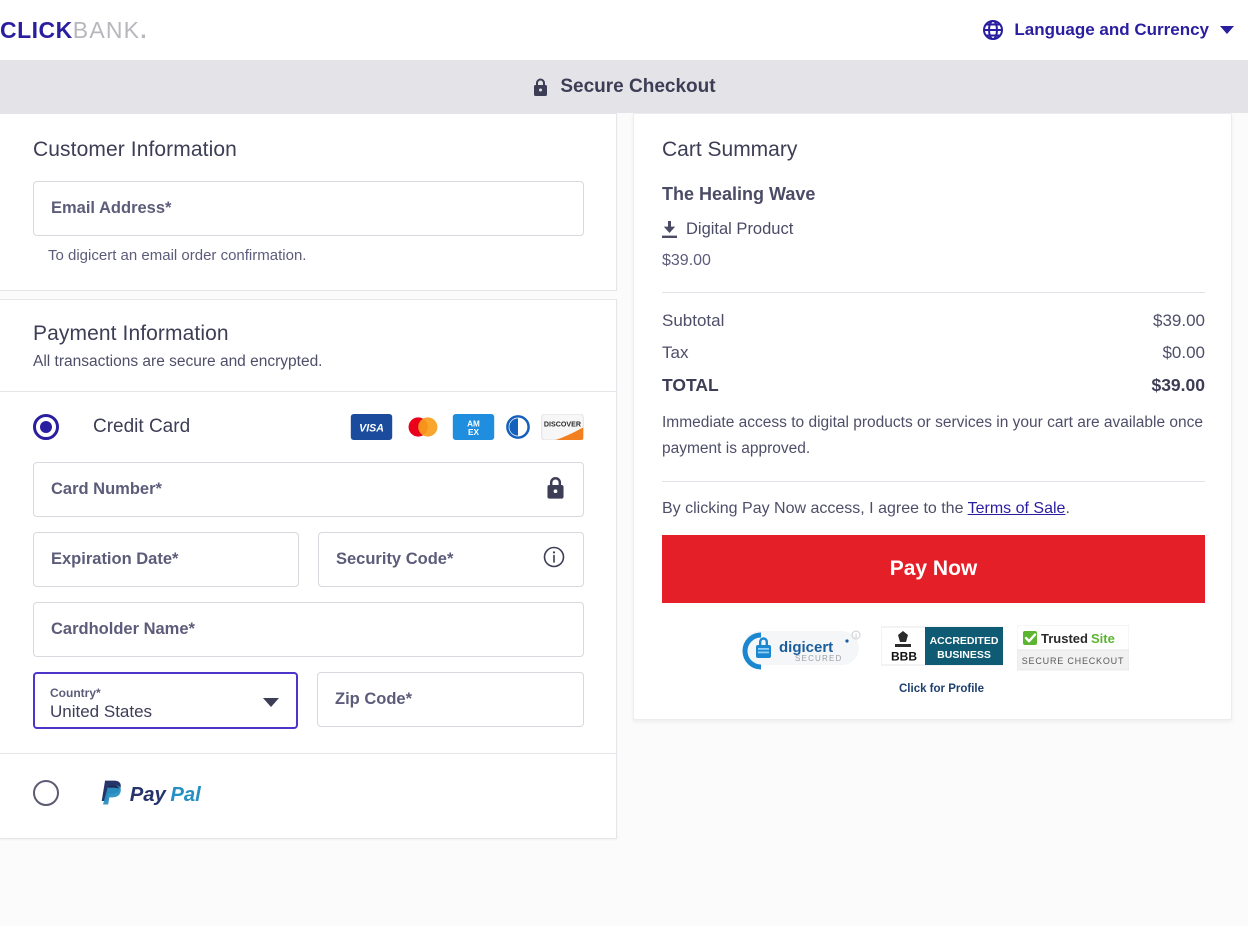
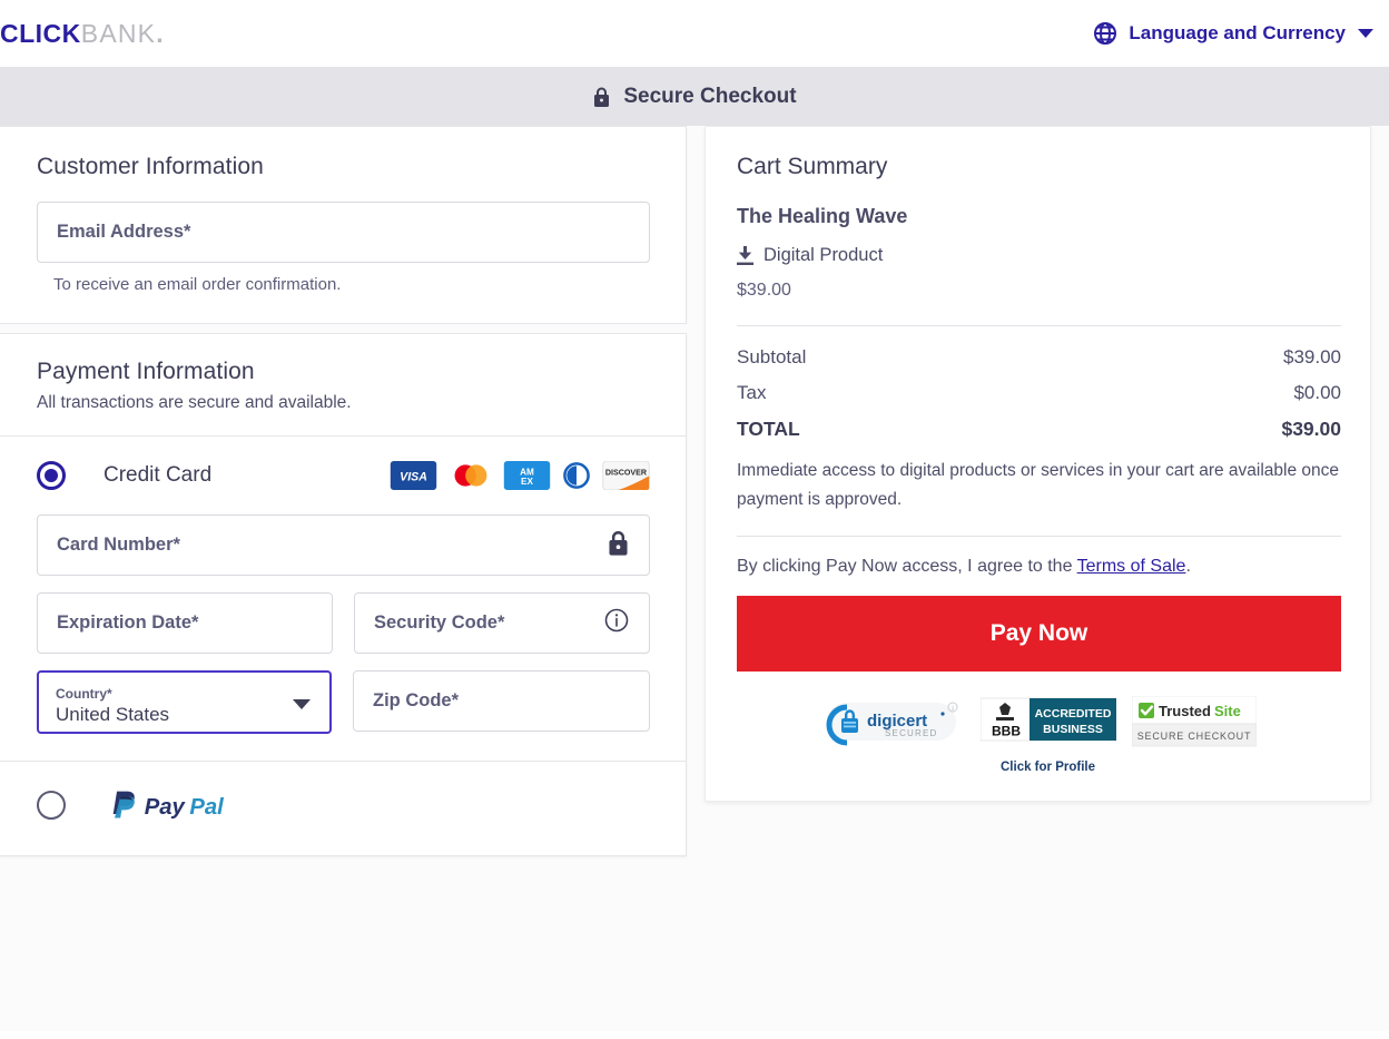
  CLICK
  BANK
  .
  Language and Currency
  Secure Checkout
  Customer Information
  Email Address*
- To digicert an email order confirmation.
+ To receive an email order confirmation.
  Payment Information
- All transactions are secure and encrypted.
+ All transactions are secure and available.
  Credit Card
  VISA
  AM
  EX
  DISCOVER
  Card Number*
  Expiration Date*
  Security Code*
- Cardholder Name*
  Country*
  United States
  Zip Code*
  Pay
  Pal
  Cart Summary
  The Healing Wave
  Digital Product
  $39.00
  Subtotal
  $39.00
  Tax
  $0.00
  TOTAL
  $39.00
  Immediate access to digital products or services in your cart are available once payment is approved.
  By clicking Pay Now access, I agree to the Terms of Sale.
  Pay Now
  digicert
  SECURED
  BBB
  ACCREDITED
  BUSINESS
  Click for Profile
  Trusted
  Site
  SECURE CHECKOUT
